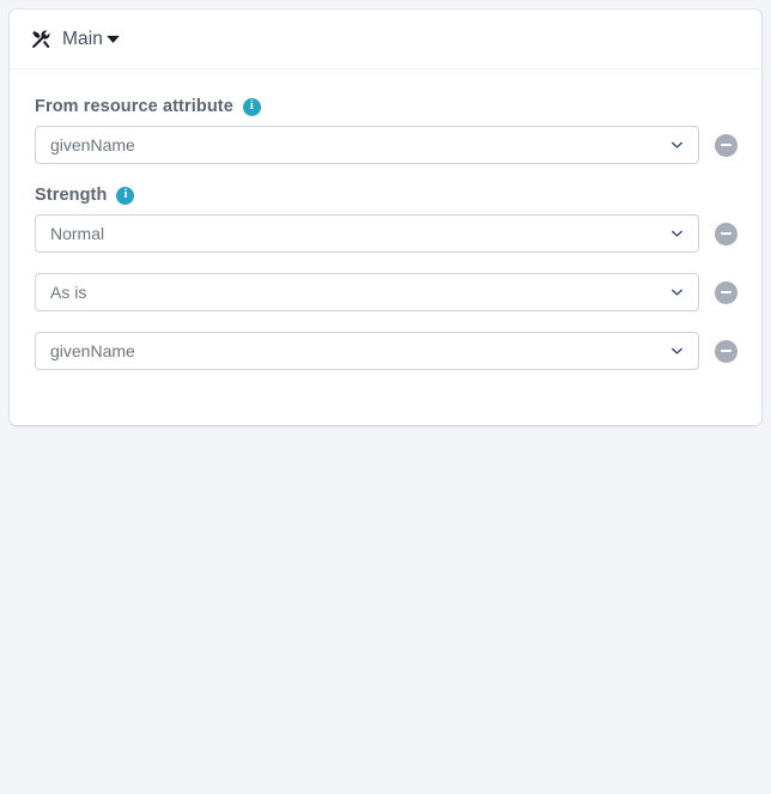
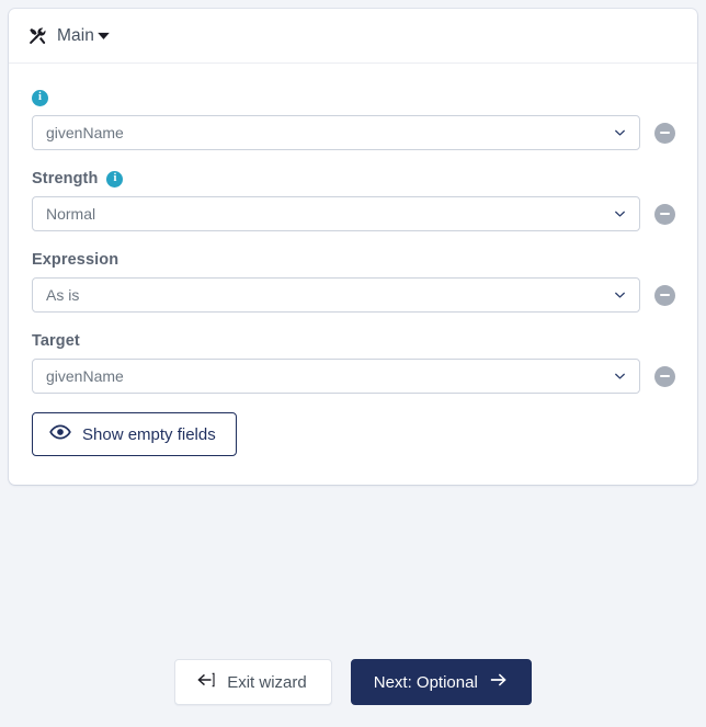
  Main
- From resource attribute
  i
  givenName
  Strength
  i
  Normal
+ Expression
  As is
+ Target
  givenName
+ Show empty fields
+ Exit wizard
+ Next: Optional
